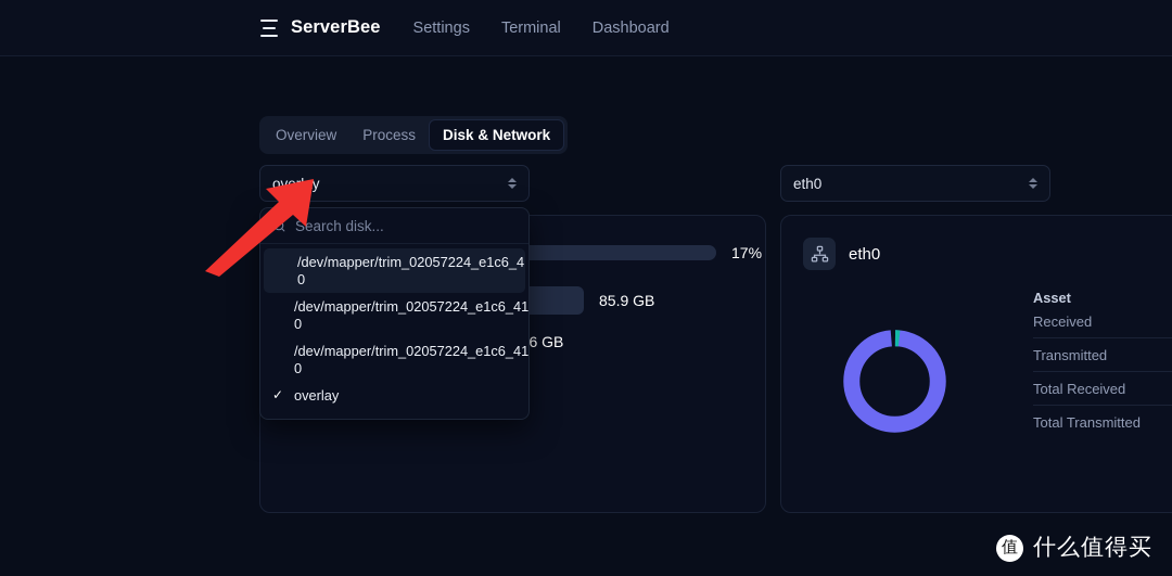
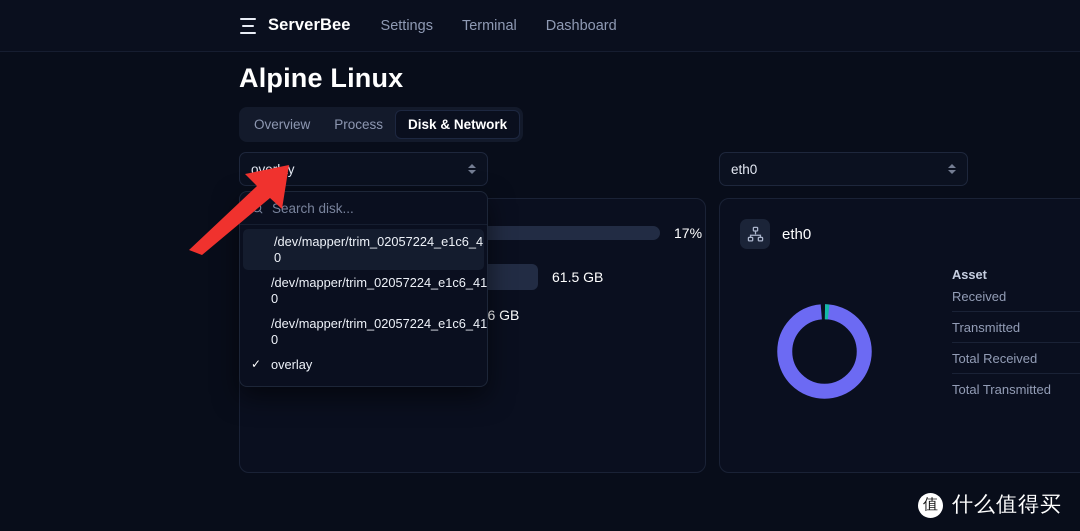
  ServerBee
  Settings
  Terminal
  Dashboard
+ Alpine Linux
  Overview
  Process
  Disk & Network
  eth0
  17%
- 85.9 GB
+ 61.5 GB
  eth0
  Asset
  Received
  Transmitted
  Total Received
  Total Transmitted
  Search disk...
  /dev/mapper/trim_02057224_e1c6_4
  0
  /dev/mapper/trim_02057224_e1c6_41
  0
  /dev/mapper/trim_02057224_e1c6_41
  0
  ✓
  overlay
  值
  什么值得买
